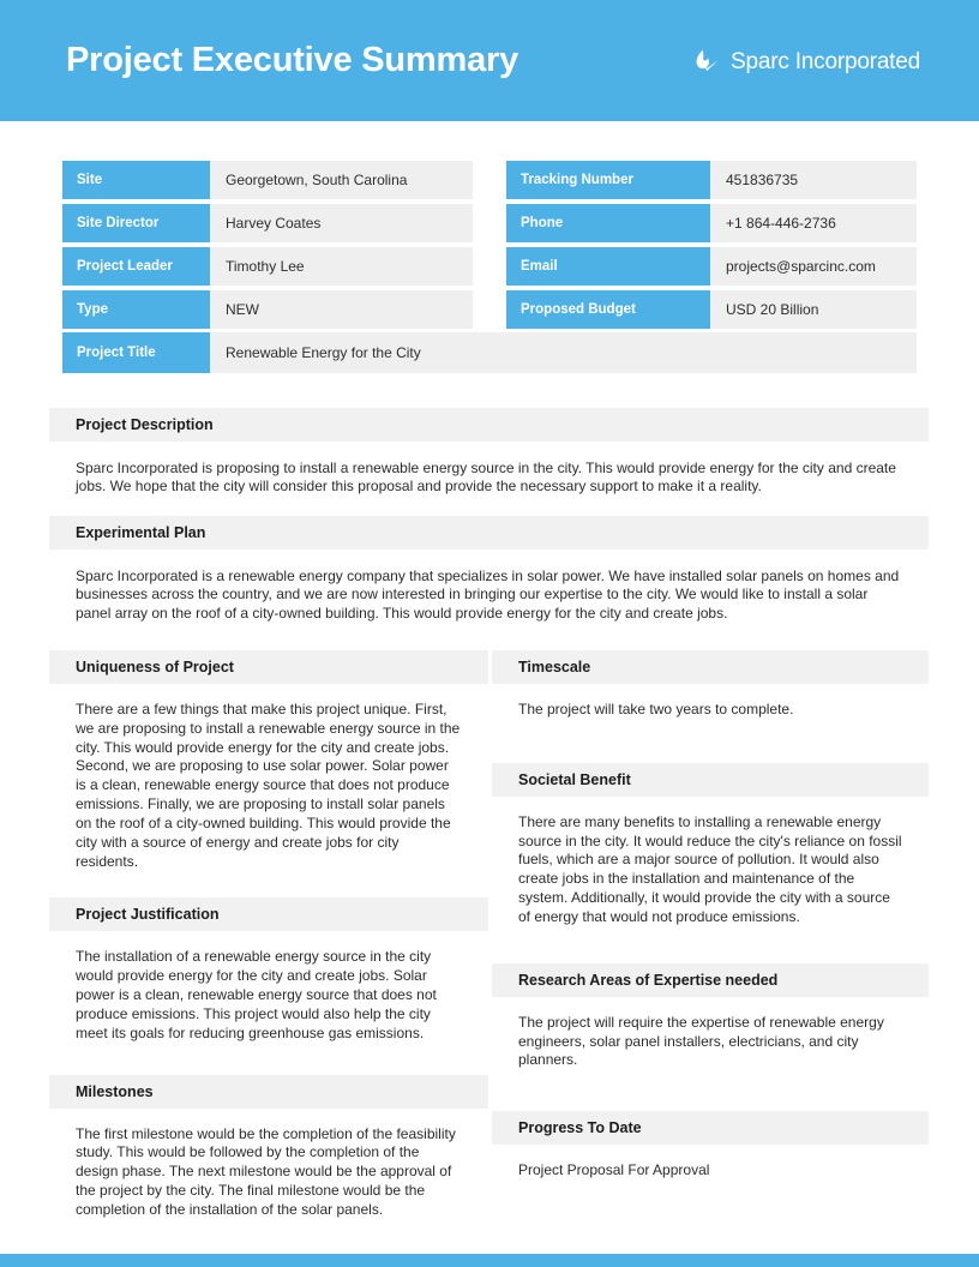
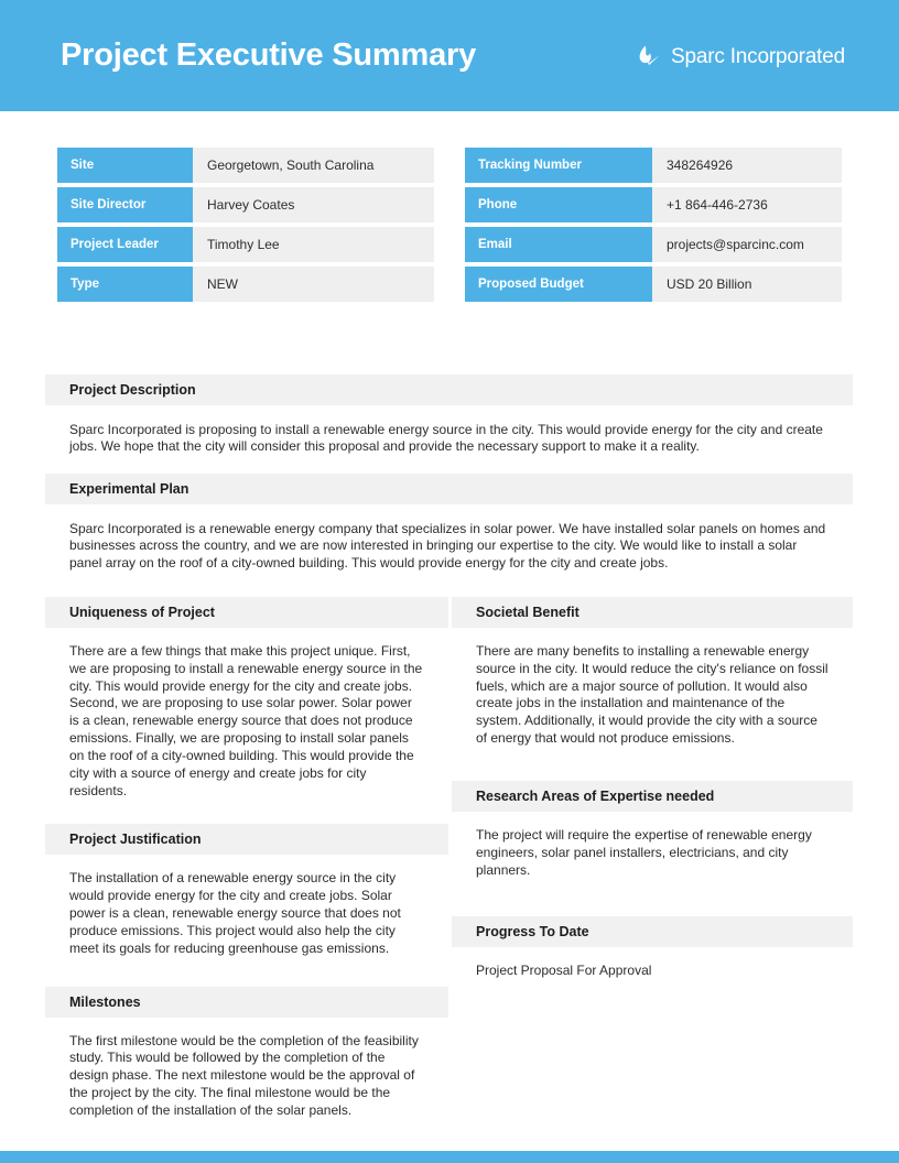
  Project Executive Summary
  Sparc Incorporated
  Site
  Georgetown, South Carolina
  Tracking Number
- 451836735
+ 348264926
  Site Director
  Harvey Coates
  Phone
  +1 864-446-2736
  Project Leader
  Timothy Lee
  Email
  projects@sparcinc.com
  Type
  NEW
  Proposed Budget
  USD 20 Billion
- Project Title
- Renewable Energy for the City
  Project Description
  Sparc Incorporated is proposing to install a renewable energy source in the city. This would provide energy for the city and create jobs. We hope that the city will consider this proposal and provide the necessary support to make it a reality.
  Experimental Plan
  Sparc Incorporated is a renewable energy company that specializes in solar power. We have installed solar panels on homes and businesses across the country, and we are now interested in bringing our expertise to the city. We would like to install a solar panel array on the roof of a city-owned building. This would provide energy for the city and create jobs.
  Uniqueness of Project
  There are a few things that make this project unique. First, we are proposing to install a renewable energy source in the city. This would provide energy for the city and create jobs. Second, we are proposing to use solar power. Solar power is a clean, renewable energy source that does not produce emissions. Finally, we are proposing to install solar panels on the roof of a city-owned building. This would provide the city with a source of energy and create jobs for city residents.
  Project Justification
  The installation of a renewable energy source in the city would provide energy for the city and create jobs. Solar power is a clean, renewable energy source that does not produce emissions. This project would also help the city meet its goals for reducing greenhouse gas emissions.
  Milestones
  The first milestone would be the completion of the feasibility study. This would be followed by the completion of the design phase. The next milestone would be the approval of the project by the city. The final milestone would be the completion of the installation of the solar panels.
- Timescale
- The project will take two years to complete.
  Societal Benefit
  There are many benefits to installing a renewable energy source in the city. It would reduce the city's reliance on fossil fuels, which are a major source of pollution. It would also create jobs in the installation and maintenance of the system. Additionally, it would provide the city with a source of energy that would not produce emissions.
  Research Areas of Expertise needed
  The project will require the expertise of renewable energy engineers, solar panel installers, electricians, and city planners.
  Progress To Date
  Project Proposal For Approval
